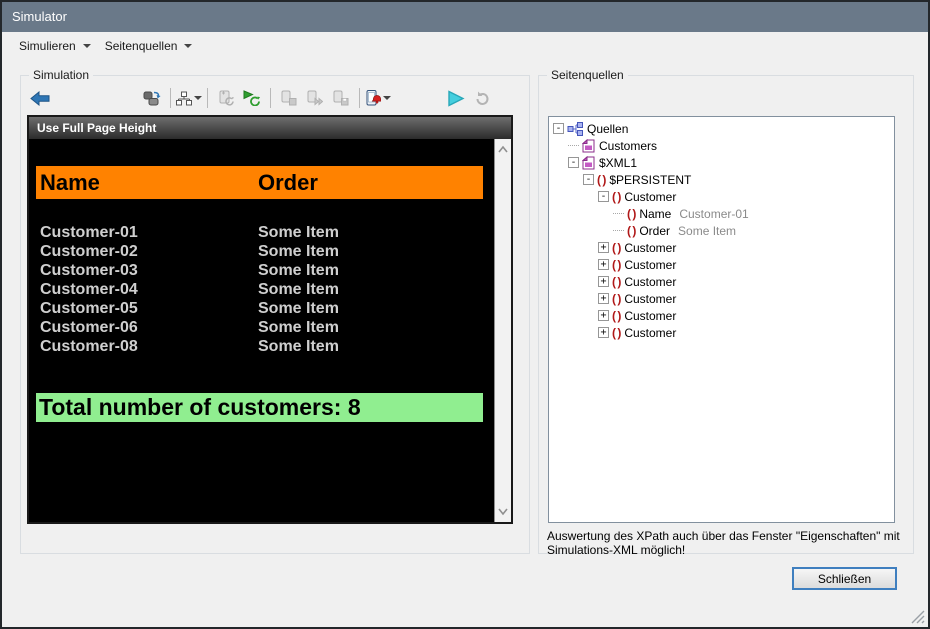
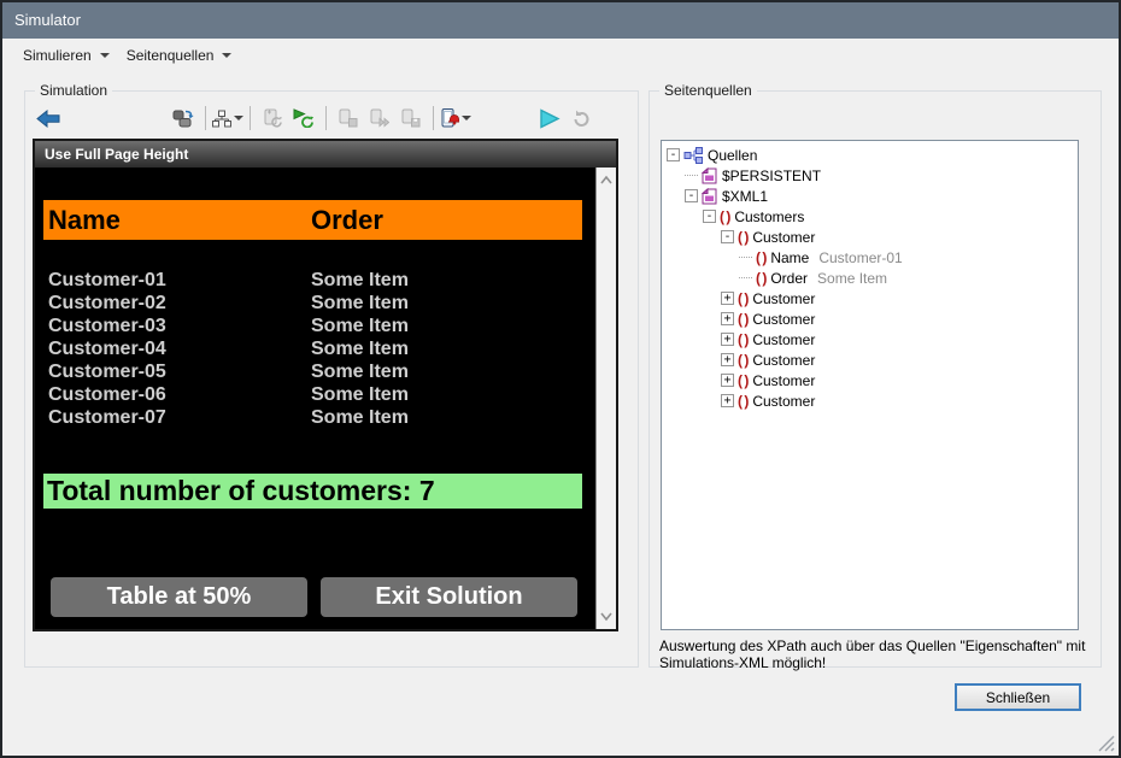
  Simulator
  Simulieren
  Seitenquellen
  Simulation
  Use Full Page Height
  Name
  Order
  Customer-01
  Some Item
  Customer-02
  Some Item
  Customer-03
  Some Item
  Customer-04
  Some Item
  Customer-05
  Some Item
  Customer-06
  Some Item
- Customer-08
+ Customer-07
  Some Item
- Total number of customers: 8
+ Total number of customers: 7
+ Table at 50%
+ Exit Solution
  Seitenquellen
  -
  Quellen
- Customers
+ $PERSISTENT
  -
  $XML1
  -
  ( )
- $PERSISTENT
+ Customers
  -
  ( )
  Customer
  ( )
  Name
  Customer-01
  ( )
  Order
  Some Item
  +
  ( )
  Customer
  +
  ( )
  Customer
  +
  ( )
  Customer
  +
  ( )
  Customer
  +
  ( )
  Customer
  +
  ( )
  Customer
- Auswertung des XPath auch über das Fenster "Eigenschaften" mit Simulations-XML möglich!
+ Auswertung des XPath auch über das Quellen "Eigenschaften" mit Simulations-XML möglich!
  Schließen
